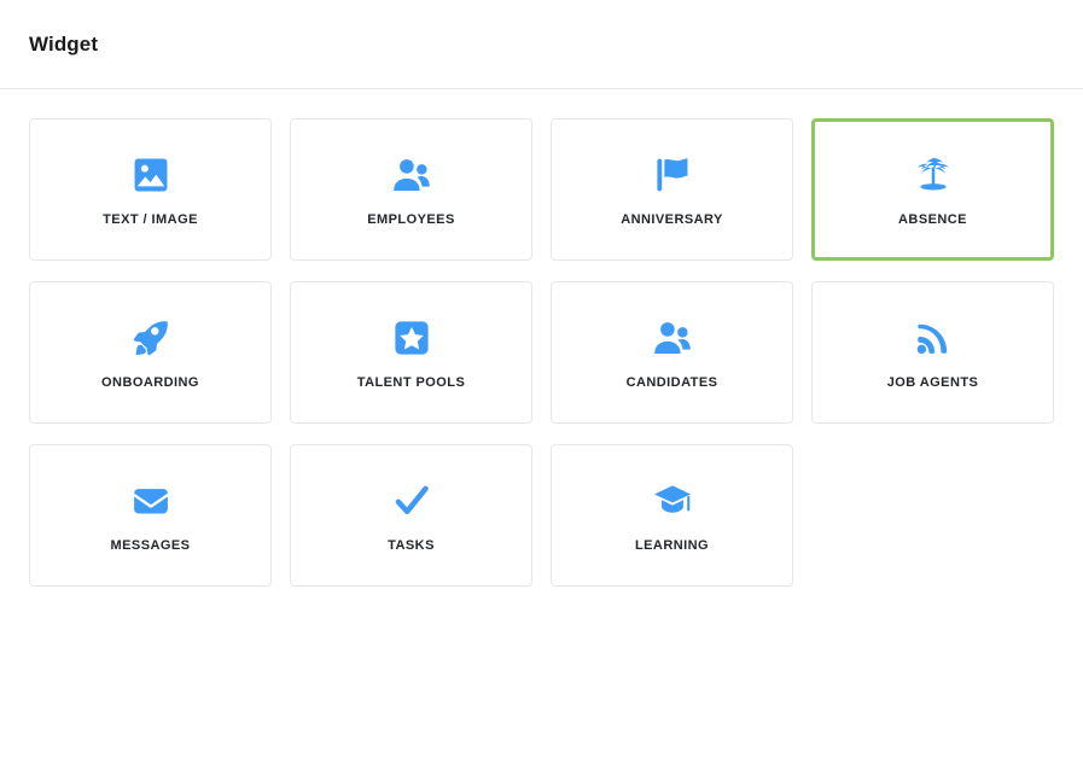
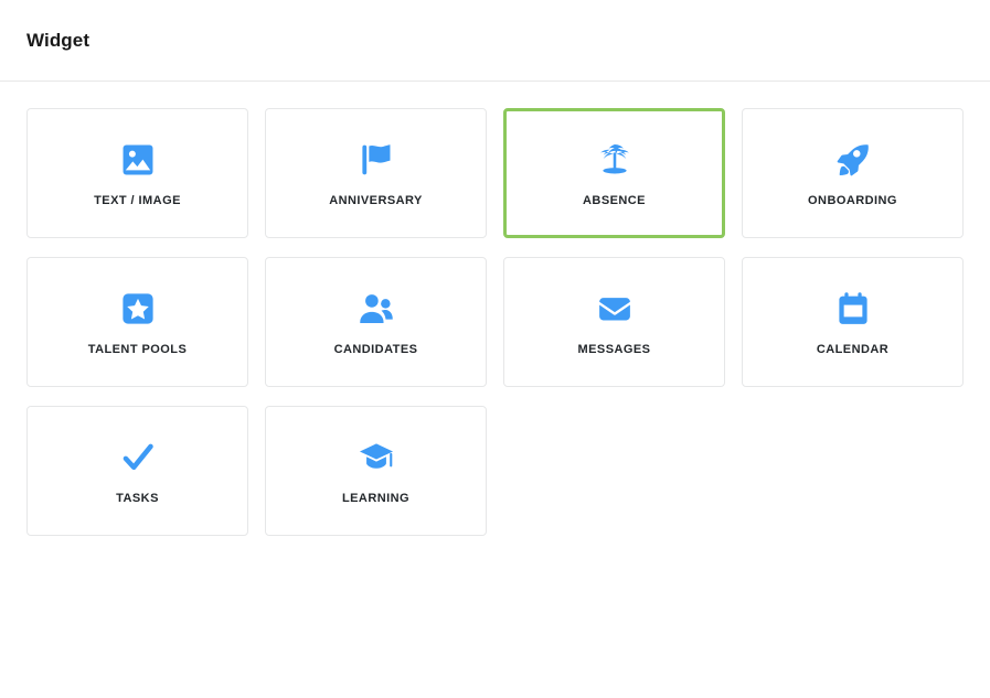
  Widget
  TEXT / IMAGE
- EMPLOYEES
  ANNIVERSARY
  ABSENCE
  ONBOARDING
  TALENT POOLS
  CANDIDATES
- JOB AGENTS
  MESSAGES
+ CALENDAR
  TASKS
  LEARNING
